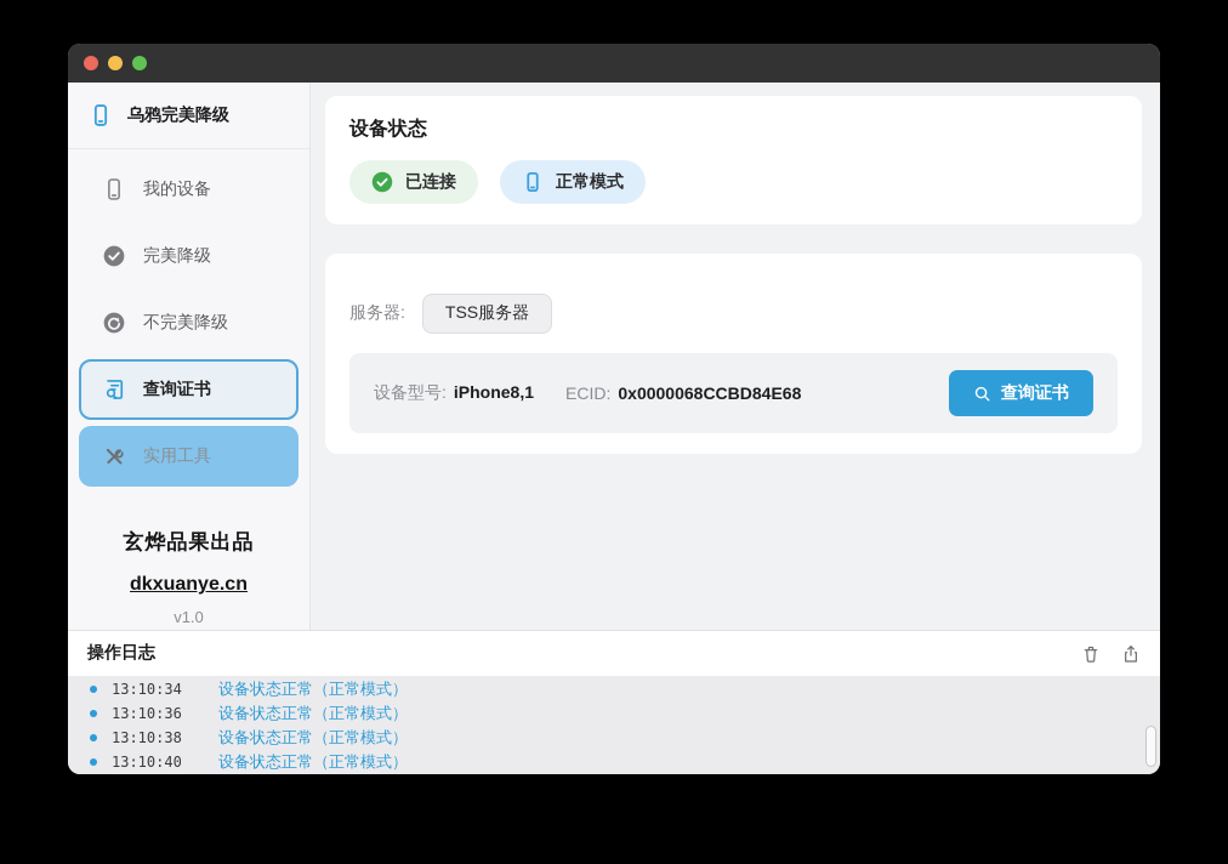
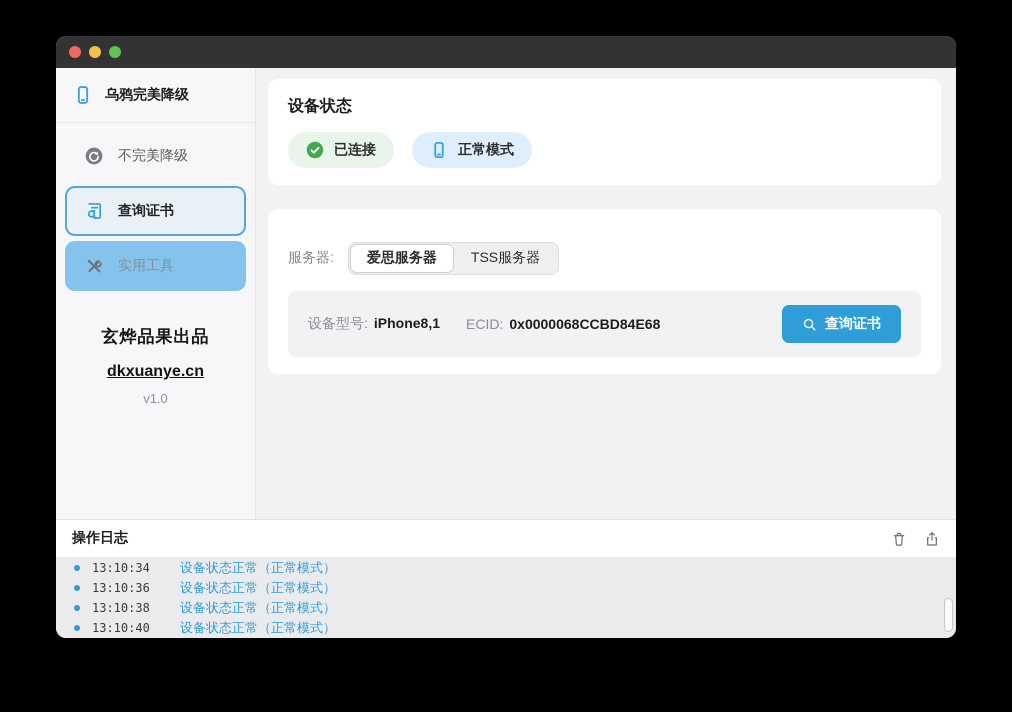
  乌鸦完美降级
- 我的设备
- 完美降级
  不完美降级
  查询证书
  实用工具
  玄烨品果出品
  dkxuanye.cn
  v1.0
  设备状态
  已连接
  正常模式
  服务器:
+ 爱思服务器
  TSS服务器
  设备型号:
  iPhone8,1
  ECID:
  0x0000068CCBD84E68
  查询证书
  操作日志
  13:10:34
  设备状态正常（正常模式）
  13:10:36
  设备状态正常（正常模式）
  13:10:38
  设备状态正常（正常模式）
  13:10:40
  设备状态正常（正常模式）
